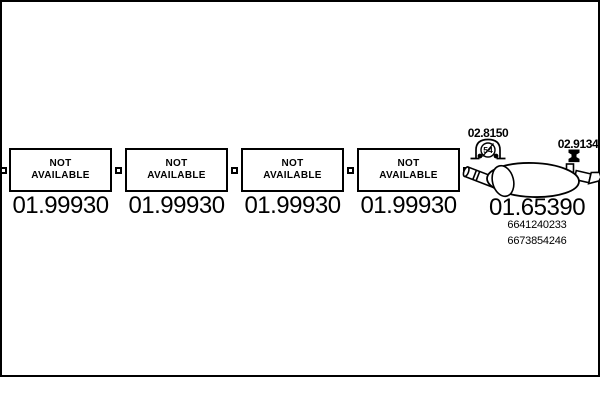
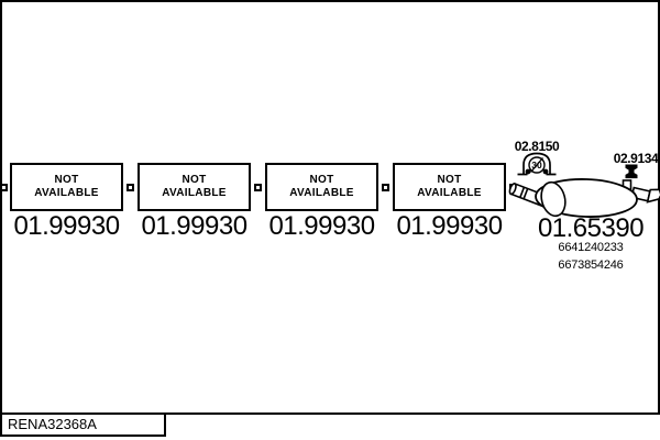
  NOT
  AVAILABLE
  NOT
  AVAILABLE
  NOT
  AVAILABLE
  NOT
  AVAILABLE
  01.99930
  01.99930
  01.99930
  01.99930
- 54
+ 30
  02.8150
  02.9134
  01.65390
  6641240233
  6673854246
+ RENA32368A
